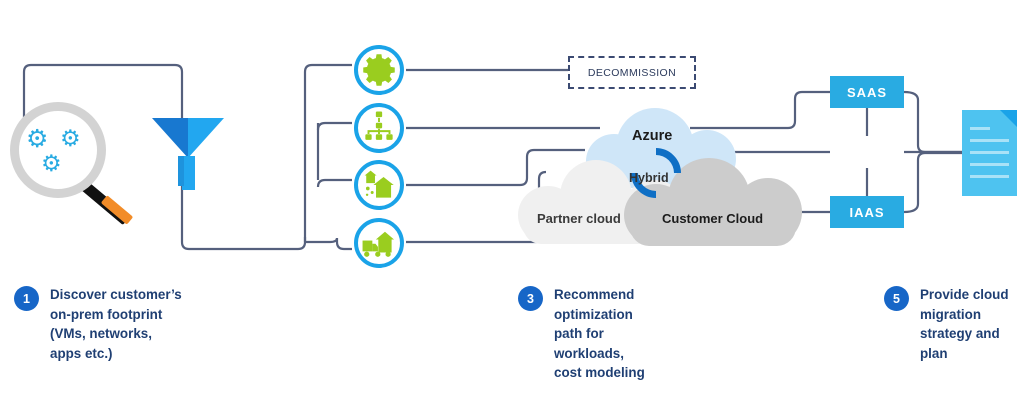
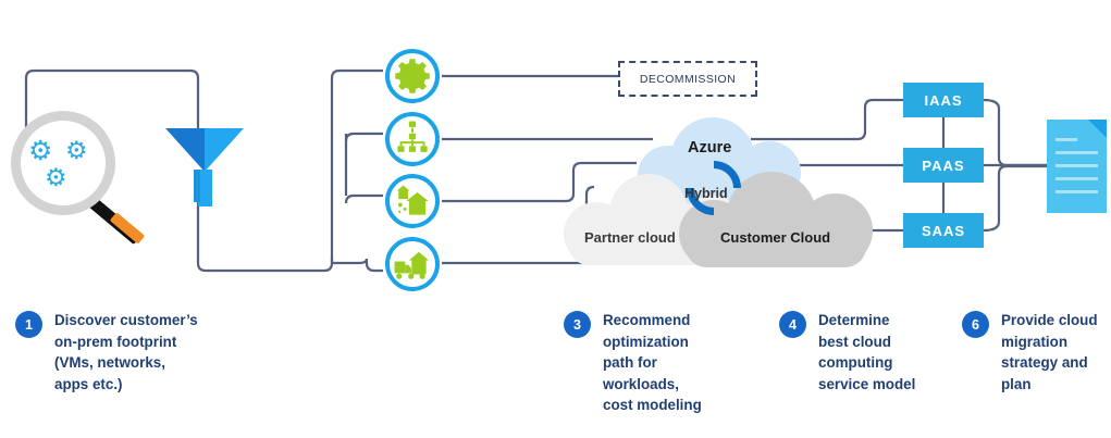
  ⚙
  ⚙
  ⚙
  DECOMMISSION
  Azure
  Hybrid
  Partner cloud
  Customer Cloud
- SAAS
+ IAAS
+ PAAS
- IAAS
+ SAAS
  1
  Discover customer’s
  on-prem footprint
  (VMs, networks,
  apps etc.)
  3
  Recommend
  optimization
  path for
  workloads,
  cost modeling
+ 4
+ Determine
+ best cloud
+ computing
+ service model
- 5
+ 6
  Provide cloud
  migration
  strategy and
  plan
